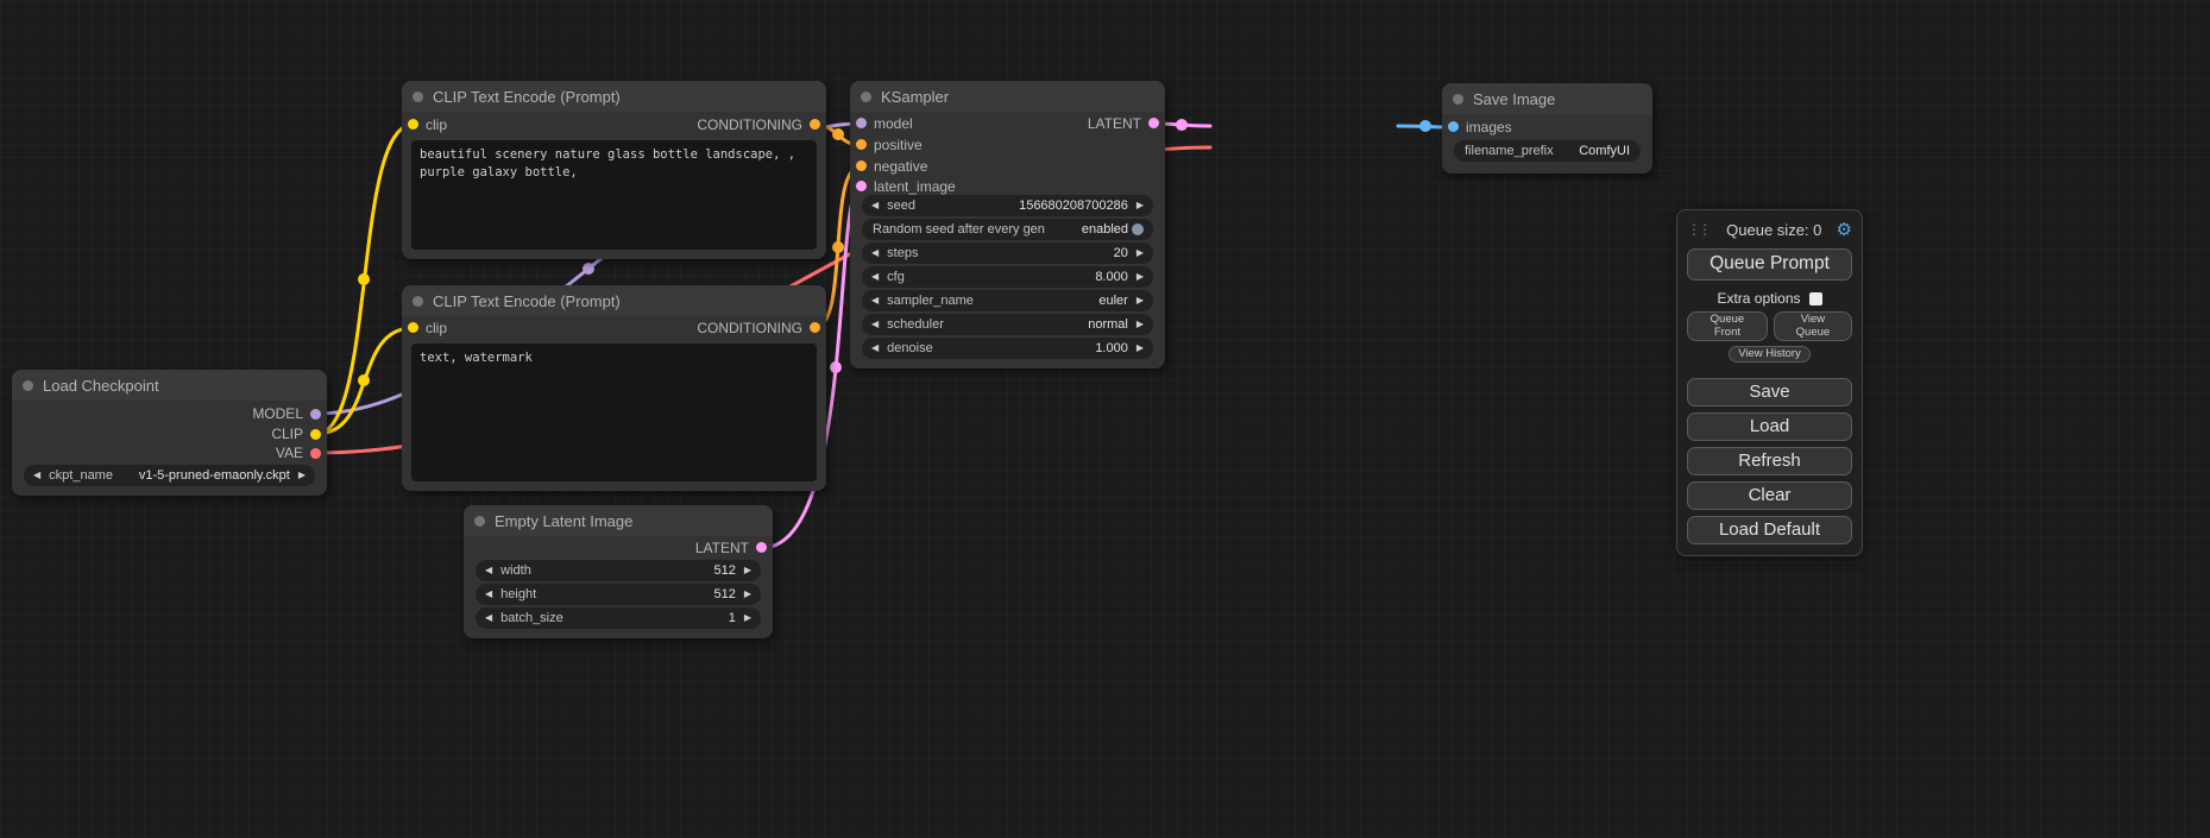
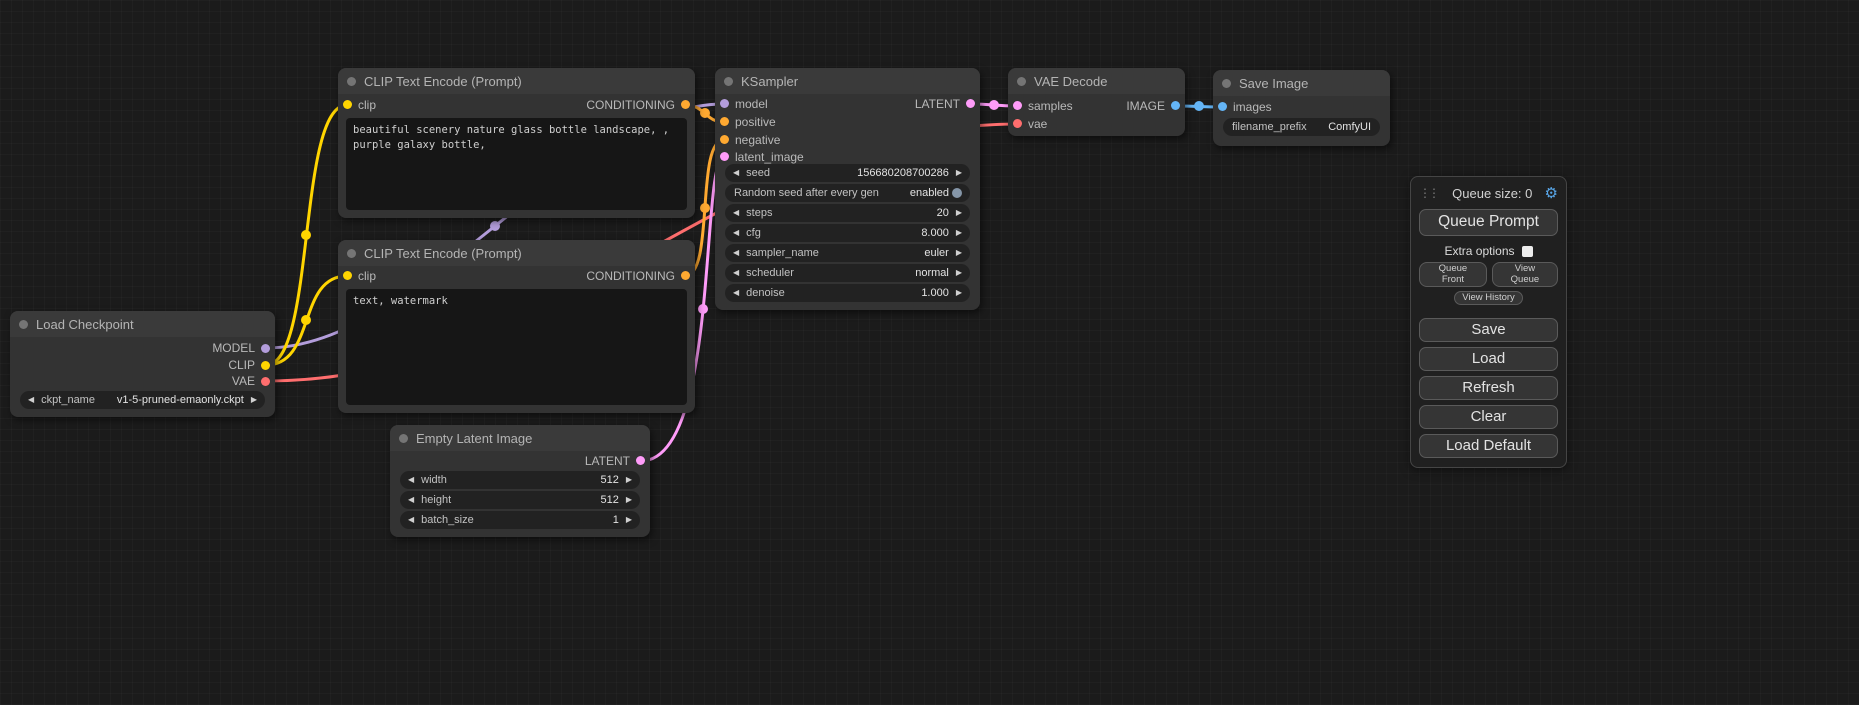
  Load Checkpoint
  MODEL
  CLIP
  VAE
  ◀
  ckpt_name
  v1-5-pruned-emaonly.ckpt
  ▶
  CLIP Text Encode (Prompt)
  clip
  CONDITIONING
  beautiful scenery nature glass bottle landscape, , purple galaxy bottle,
  CLIP Text Encode (Prompt)
  clip
  CONDITIONING
  text, watermark
  Empty Latent Image
  LATENT
  ◀
  width
  512
  ▶
  ◀
  height
  512
  ▶
  ◀
  batch_size
  1
  ▶
  KSampler
  model
  positive
  negative
  latent_image
  LATENT
  ◀
  seed
  156680208700286
  ▶
  Random seed after every gen
  enabled
  ◀
  steps
  20
  ▶
  ◀
  cfg
  8.000
  ▶
  ◀
  sampler_name
  euler
  ▶
  ◀
  scheduler
  normal
  ▶
  ◀
  denoise
  1.000
  ▶
+ VAE Decode
+ samples
+ vae
+ IMAGE
  Save Image
  images
  filename_prefix
  ComfyUI
  ⋮⋮
  Queue size: 0
  ⚙
  Queue Prompt
  Extra options
  Queue Front
  View Queue
  View History
  Save
  Load
  Refresh
  Clear
  Load Default
